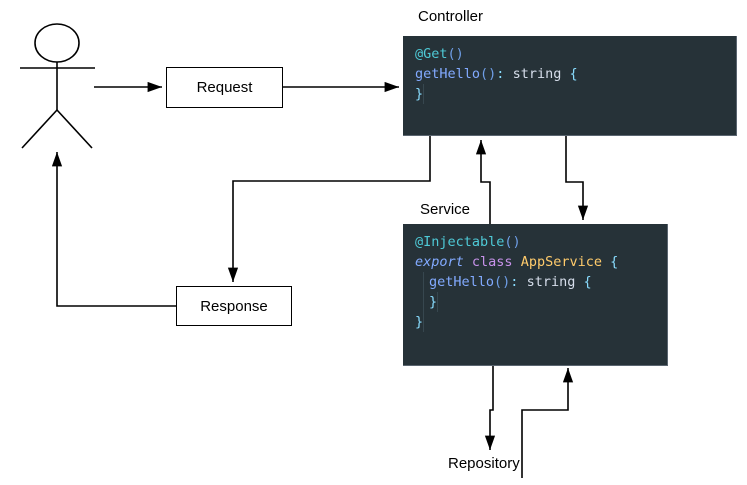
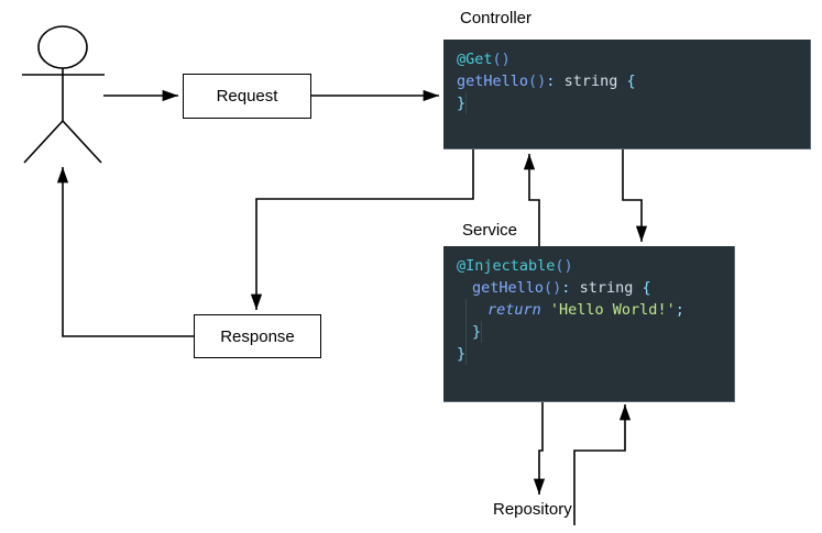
  Request
  Response
  Controller
  @Get()
  getHello(): string {
  }
  Service
  @Injectable()
- export class AppService {
  getHello(): string {
+ return 'Hello World!';
  }
  }
  Repository
